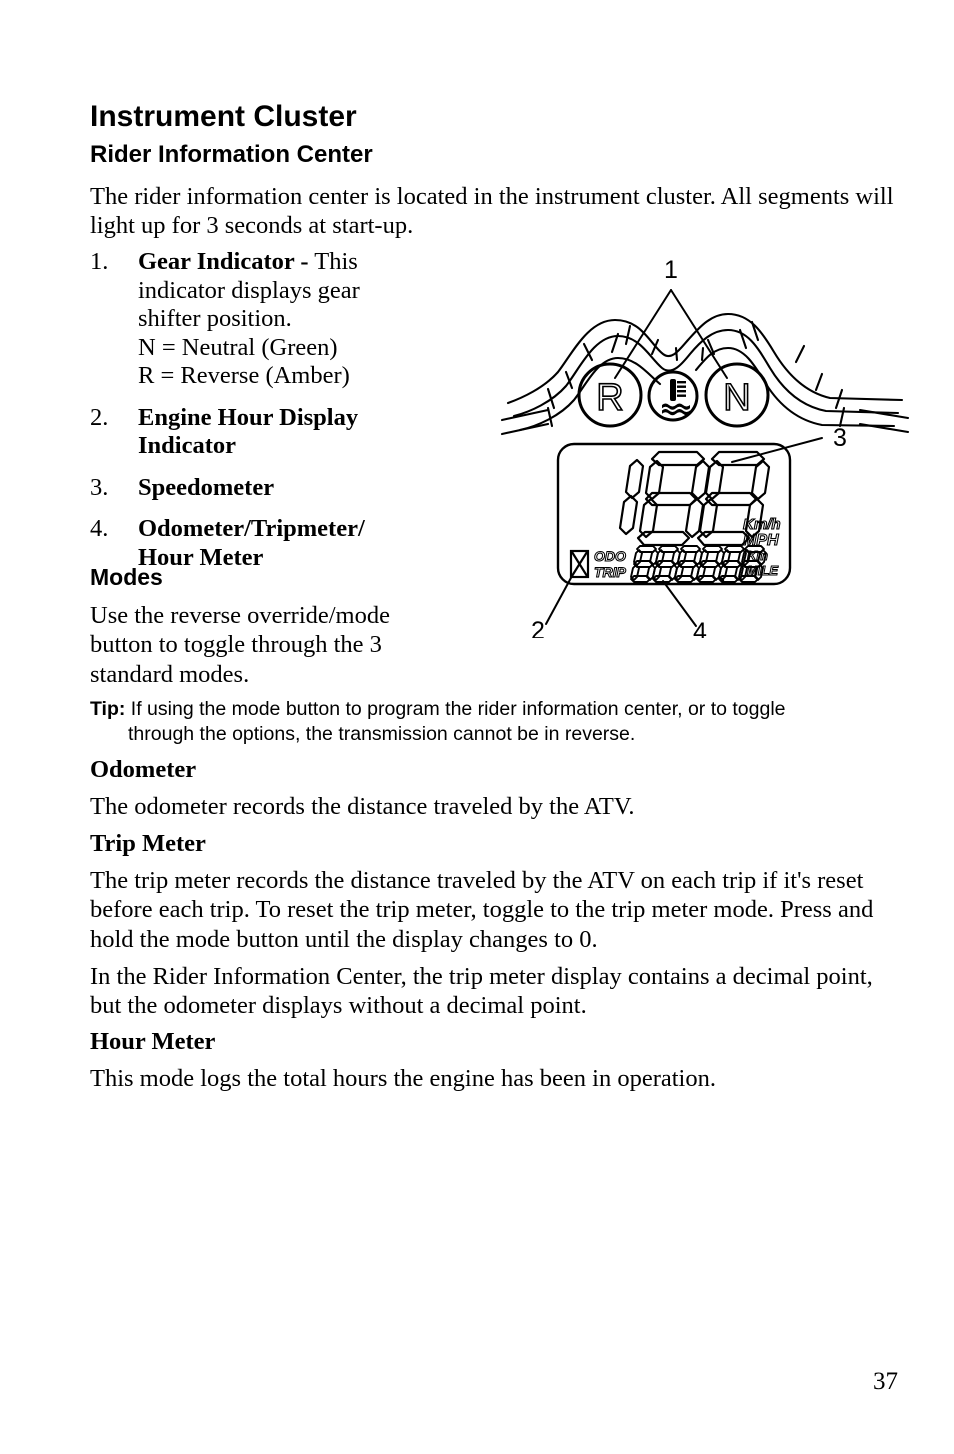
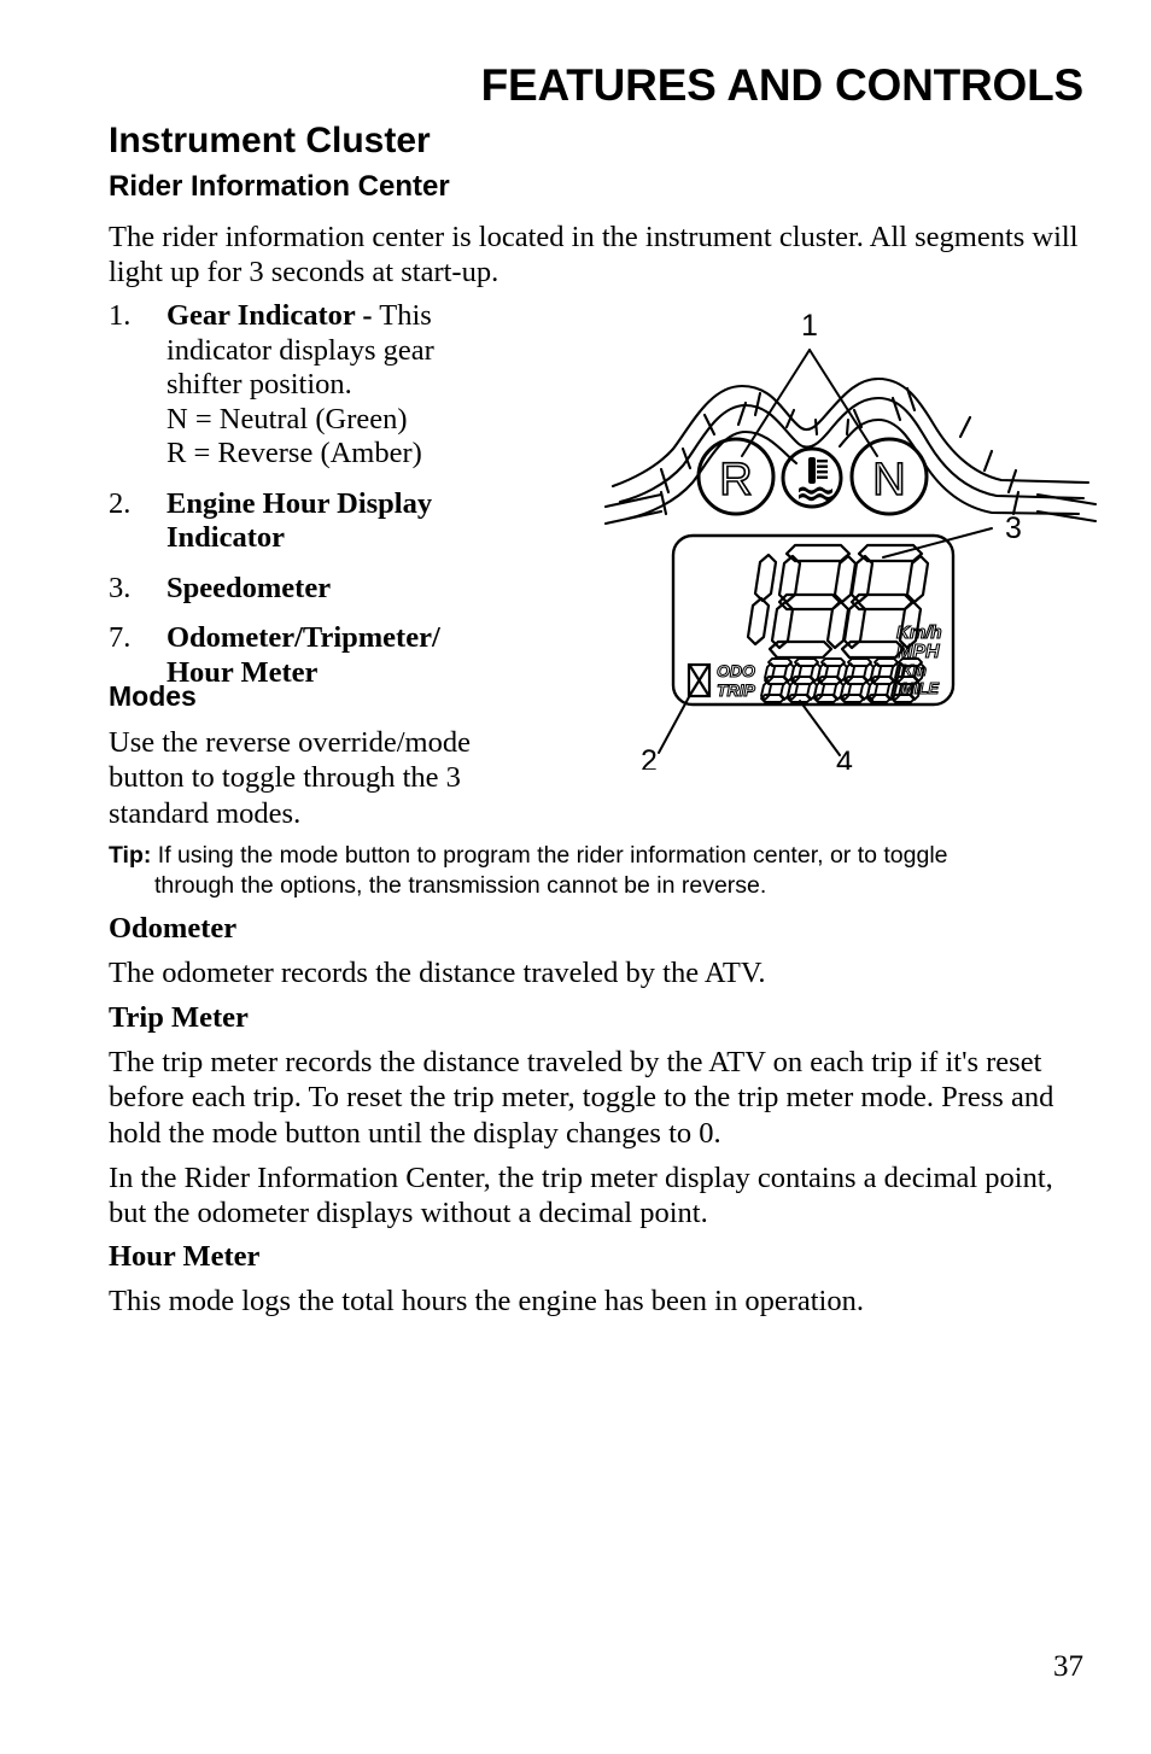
+ FEATURES AND CONTROLS
  Instrument Cluster
  Rider Information Center
  The rider information center is located in the instrument cluster. All segments will light up for 3 seconds at start-up.
  1.
  Gear Indicator - This indicator displays gear shifter position.
  N = Neutral (Green)
  R = Reverse (Amber)
  2.
  Engine Hour Display Indicator
  3.
  Speedometer
- 4.
+ 7.
  Odometer/Tripmeter/ Hour Meter
  Modes
  Use the reverse override/mode button to toggle through the 3 standard modes.
  Tip: If using the mode button to program the rider information center, or to toggle
  through the options, the transmission cannot be in reverse.
  Odometer
  The odometer records the distance traveled by the ATV.
  Trip Meter
  The trip meter records the distance traveled by the ATV on each trip if it's reset before each trip. To reset the trip meter, toggle to the trip meter mode. Press and hold the mode button until the display changes to 0.
  In the Rider Information Center, the trip meter display contains a decimal point, but the odometer displays without a decimal point.
  Hour Meter
  This mode logs the total hours the engine has been in operation.
  37
  R
  N
  Km/h
  MPH
  ODO
  TRIP
  Km
  MILE
  1
  2
  3
  4
